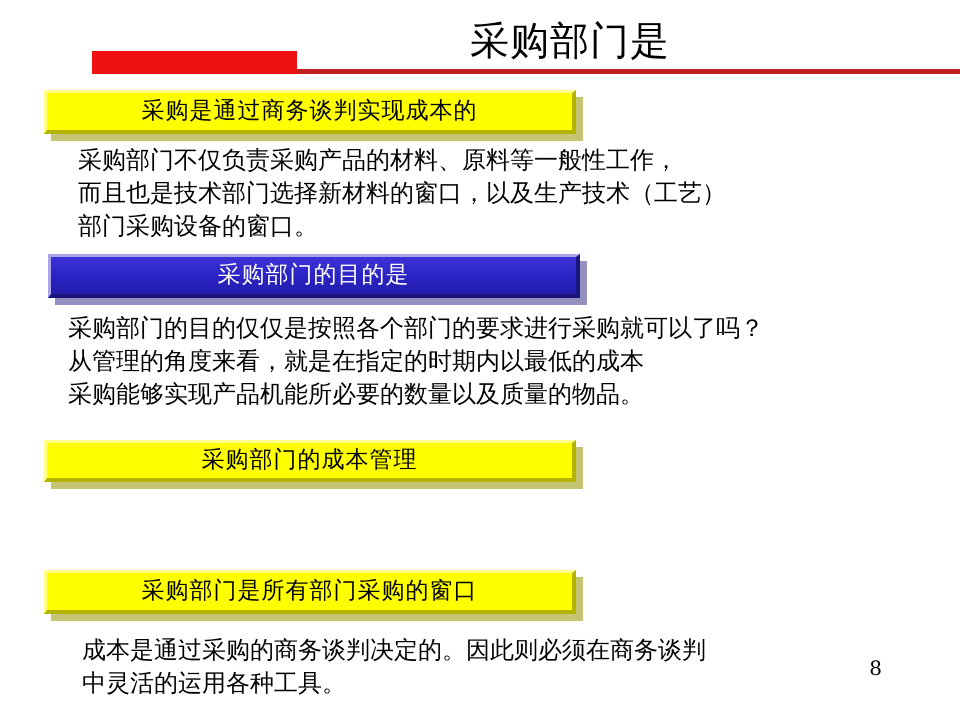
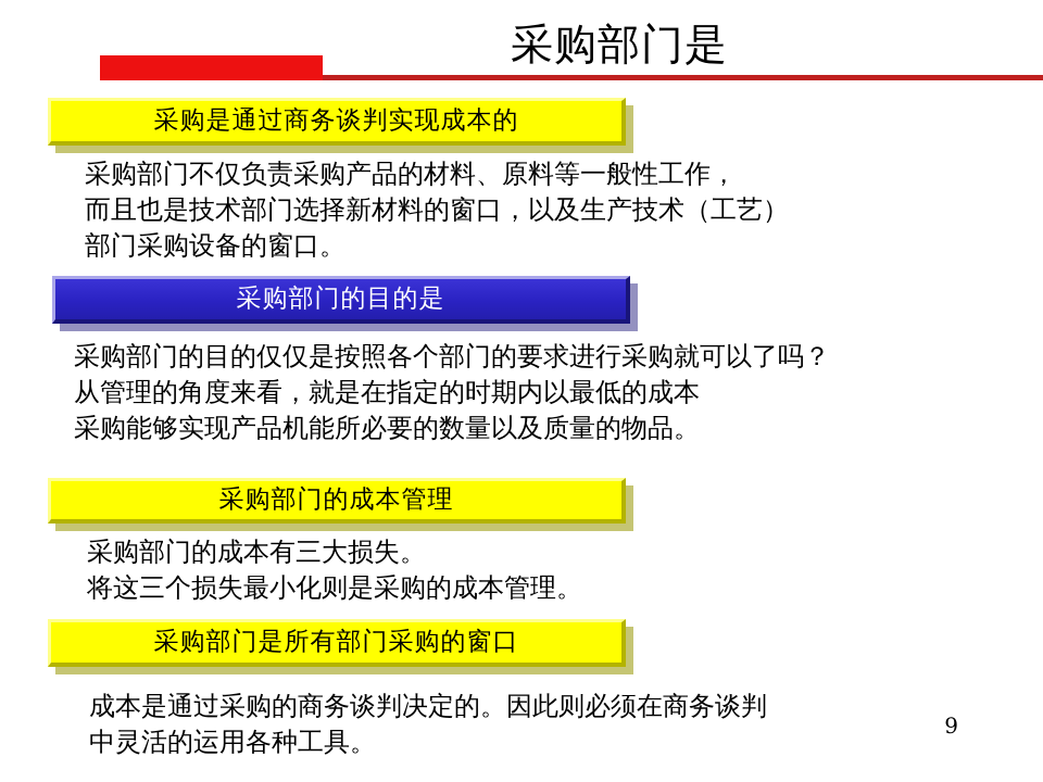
  采购部门是
  采购是通过商务谈判实现成本的
  采购部门不仅负责采购产品的材料、原料等一般性工作，
  而且也是技术部门选择新材料的窗口，以及生产技术（工艺）
  部门采购设备的窗口。
  采购部门的目的是
  采购部门的目的仅仅是按照各个部门的要求进行采购就可以了吗？
  从管理的角度来看，就是在指定的时期内以最低的成本
  采购能够实现产品机能所必要的数量以及质量的物品。
  采购部门的成本管理
+ 采购部门的成本有三大损失。
+ 将这三个损失最小化则是采购的成本管理。
  采购部门是所有部门采购的窗口
  成本是通过采购的商务谈判决定的。因此则必须在商务谈判
  中灵活的运用各种工具。
- 8
+ 9
